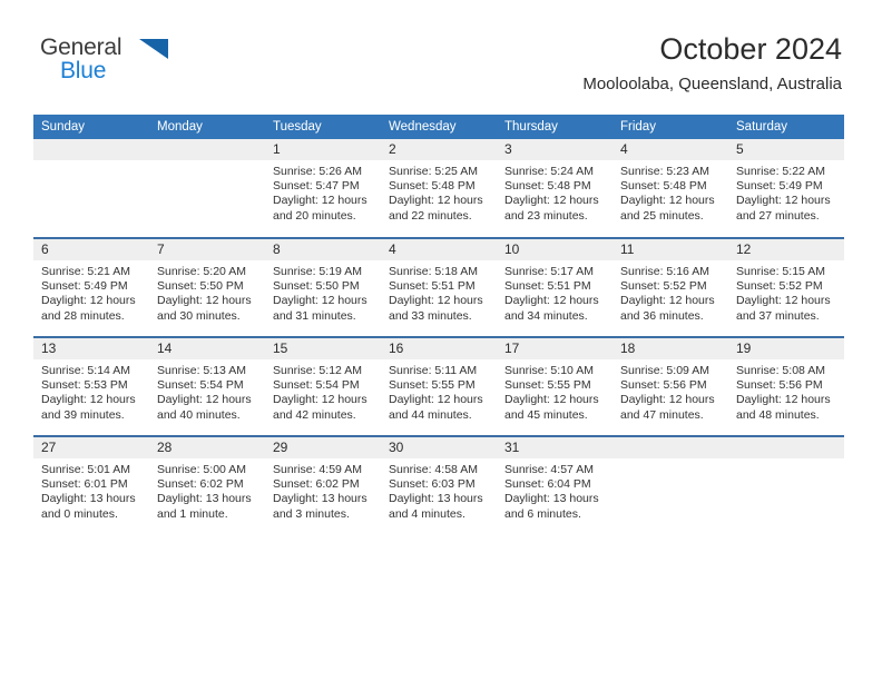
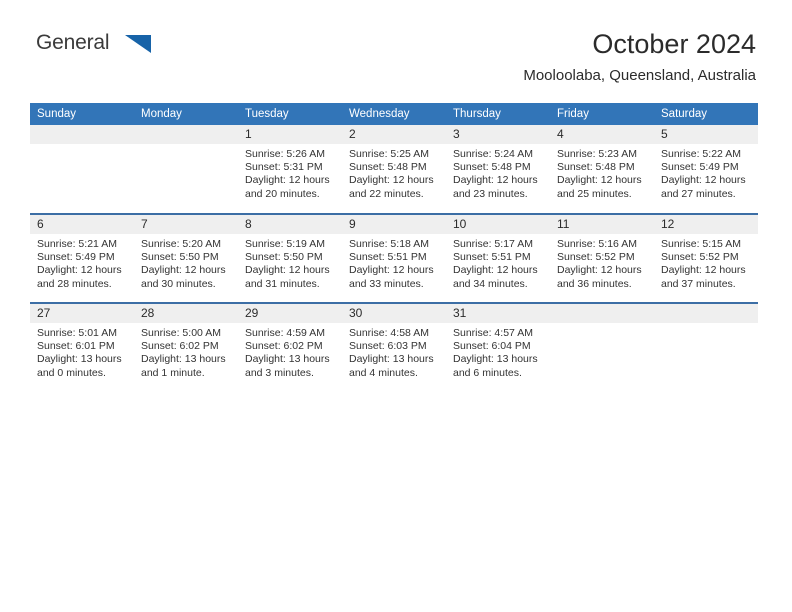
  General
- Blue
  October 2024
  Mooloolaba, Queensland, Australia
  Sunday	Monday	Tuesday	Wednesday	Thursday	Friday	Saturday
- 		1 Sunrise: 5:26 AM Sunset: 5:47 PM Daylight: 12 hours and 20 minutes.	2 Sunrise: 5:25 AM Sunset: 5:48 PM Daylight: 12 hours and 22 minutes.	3 Sunrise: 5:24 AM Sunset: 5:48 PM Daylight: 12 hours and 23 minutes.	4 Sunrise: 5:23 AM Sunset: 5:48 PM Daylight: 12 hours and 25 minutes.	5 Sunrise: 5:22 AM Sunset: 5:49 PM Daylight: 12 hours and 27 minutes.
+ 		1 Sunrise: 5:26 AM Sunset: 5:31 PM Daylight: 12 hours and 20 minutes.	2 Sunrise: 5:25 AM Sunset: 5:48 PM Daylight: 12 hours and 22 minutes.	3 Sunrise: 5:24 AM Sunset: 5:48 PM Daylight: 12 hours and 23 minutes.	4 Sunrise: 5:23 AM Sunset: 5:48 PM Daylight: 12 hours and 25 minutes.	5 Sunrise: 5:22 AM Sunset: 5:49 PM Daylight: 12 hours and 27 minutes.
- 6 Sunrise: 5:21 AM Sunset: 5:49 PM Daylight: 12 hours and 28 minutes.	7 Sunrise: 5:20 AM Sunset: 5:50 PM Daylight: 12 hours and 30 minutes.	8 Sunrise: 5:19 AM Sunset: 5:50 PM Daylight: 12 hours and 31 minutes.	4 Sunrise: 5:18 AM Sunset: 5:51 PM Daylight: 12 hours and 33 minutes.	10 Sunrise: 5:17 AM Sunset: 5:51 PM Daylight: 12 hours and 34 minutes.	11 Sunrise: 5:16 AM Sunset: 5:52 PM Daylight: 12 hours and 36 minutes.	12 Sunrise: 5:15 AM Sunset: 5:52 PM Daylight: 12 hours and 37 minutes.
+ 6 Sunrise: 5:21 AM Sunset: 5:49 PM Daylight: 12 hours and 28 minutes.	7 Sunrise: 5:20 AM Sunset: 5:50 PM Daylight: 12 hours and 30 minutes.	8 Sunrise: 5:19 AM Sunset: 5:50 PM Daylight: 12 hours and 31 minutes.	9 Sunrise: 5:18 AM Sunset: 5:51 PM Daylight: 12 hours and 33 minutes.	10 Sunrise: 5:17 AM Sunset: 5:51 PM Daylight: 12 hours and 34 minutes.	11 Sunrise: 5:16 AM Sunset: 5:52 PM Daylight: 12 hours and 36 minutes.	12 Sunrise: 5:15 AM Sunset: 5:52 PM Daylight: 12 hours and 37 minutes.
- 13 Sunrise: 5:14 AM Sunset: 5:53 PM Daylight: 12 hours and 39 minutes.	14 Sunrise: 5:13 AM Sunset: 5:54 PM Daylight: 12 hours and 40 minutes.	15 Sunrise: 5:12 AM Sunset: 5:54 PM Daylight: 12 hours and 42 minutes.	16 Sunrise: 5:11 AM Sunset: 5:55 PM Daylight: 12 hours and 44 minutes.	17 Sunrise: 5:10 AM Sunset: 5:55 PM Daylight: 12 hours and 45 minutes.	18 Sunrise: 5:09 AM Sunset: 5:56 PM Daylight: 12 hours and 47 minutes.	19 Sunrise: 5:08 AM Sunset: 5:56 PM Daylight: 12 hours and 48 minutes.
  27 Sunrise: 5:01 AM Sunset: 6:01 PM Daylight: 13 hours and 0 minutes.	28 Sunrise: 5:00 AM Sunset: 6:02 PM Daylight: 13 hours and 1 minute.	29 Sunrise: 4:59 AM Sunset: 6:02 PM Daylight: 13 hours and 3 minutes.	30 Sunrise: 4:58 AM Sunset: 6:03 PM Daylight: 13 hours and 4 minutes.	31 Sunrise: 4:57 AM Sunset: 6:04 PM Daylight: 13 hours and 6 minutes.
